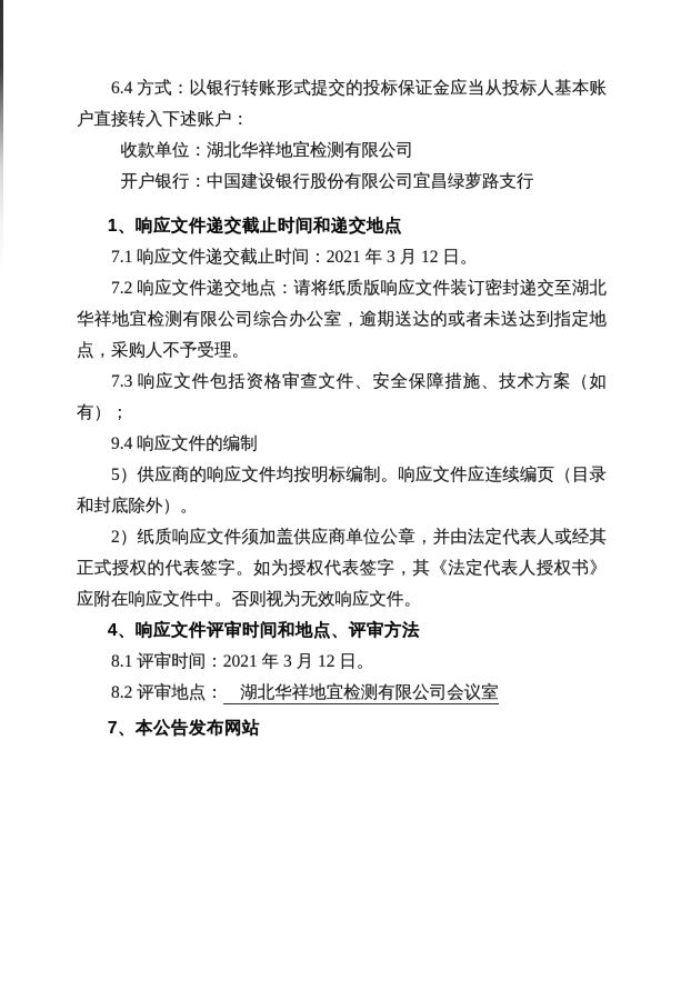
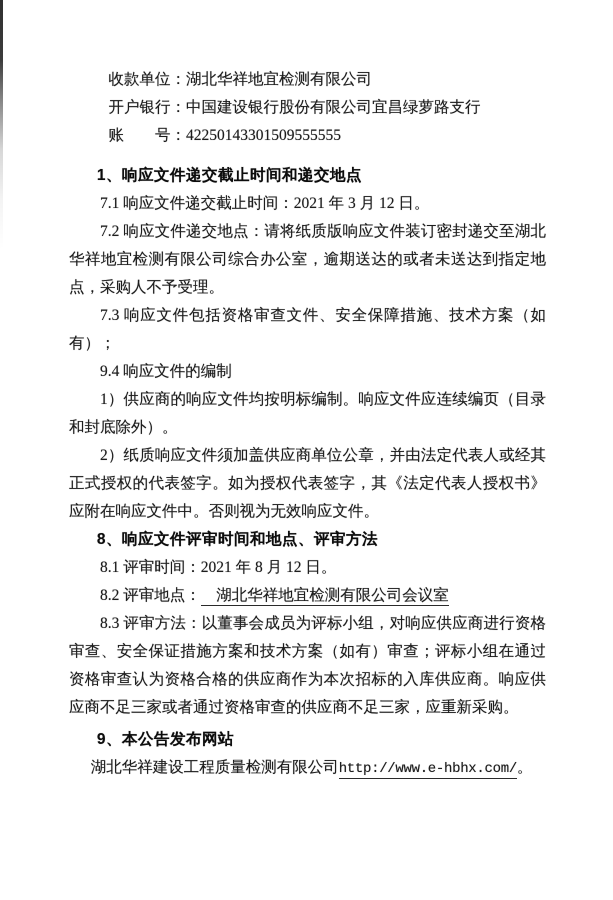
- 6.4 方式：以银行转账形式提交的投标保证金应当从投标人基本账户直接转入下述账户：
  收款单位：湖北华祥地宜检测有限公司
  开户银行：中国建设银行股份有限公司宜昌绿萝路支行
+ 账 号：42250143301509555555
  1、响应文件递交截止时间和递交地点
  7.1 响应文件递交截止时间：2021 年 3 月 12 日。
  7.2 响应文件递交地点：请将纸质版响应文件装订密封递交至湖北华祥地宜检测有限公司综合办公室，逾期送达的或者未送达到指定地点，采购人不予受理。
  7.3 响应文件包括资格审查文件、安全保障措施、技术方案（如有）；
  9.4 响应文件的编制
- 5）供应商的响应文件均按明标编制。响应文件应连续编页（目录和封底除外）。
+ 1）供应商的响应文件均按明标编制。响应文件应连续编页（目录和封底除外）。
  2）纸质响应文件须加盖供应商单位公章，并由法定代表人或经其正式授权的代表签字。如为授权代表签字，其《法定代表人授权书》应附在响应文件中。否则视为无效响应文件。
- 4、响应文件评审时间和地点、评审方法
+ 8、响应文件评审时间和地点、评审方法
- 8.1 评审时间：2021 年 3 月 12 日。
+ 8.1 评审时间：2021 年 8 月 12 日。
  8.2 评审地点： 湖北华祥地宜检测有限公司会议室
+ 8.3 评审方法：以董事会成员为评标小组，对响应供应商进行资格审查、安全保证措施方案和技术方案（如有）审查；评标小组在通过资格审查认为资格合格的供应商作为本次招标的入库供应商。响应供应商不足三家或者通过资格审查的供应商不足三家，应重新采购。
- 7、本公告发布网站
+ 9、本公告发布网站
+ 湖北华祥建设工程质量检测有限公司http://www.e-hbhx.com/。
